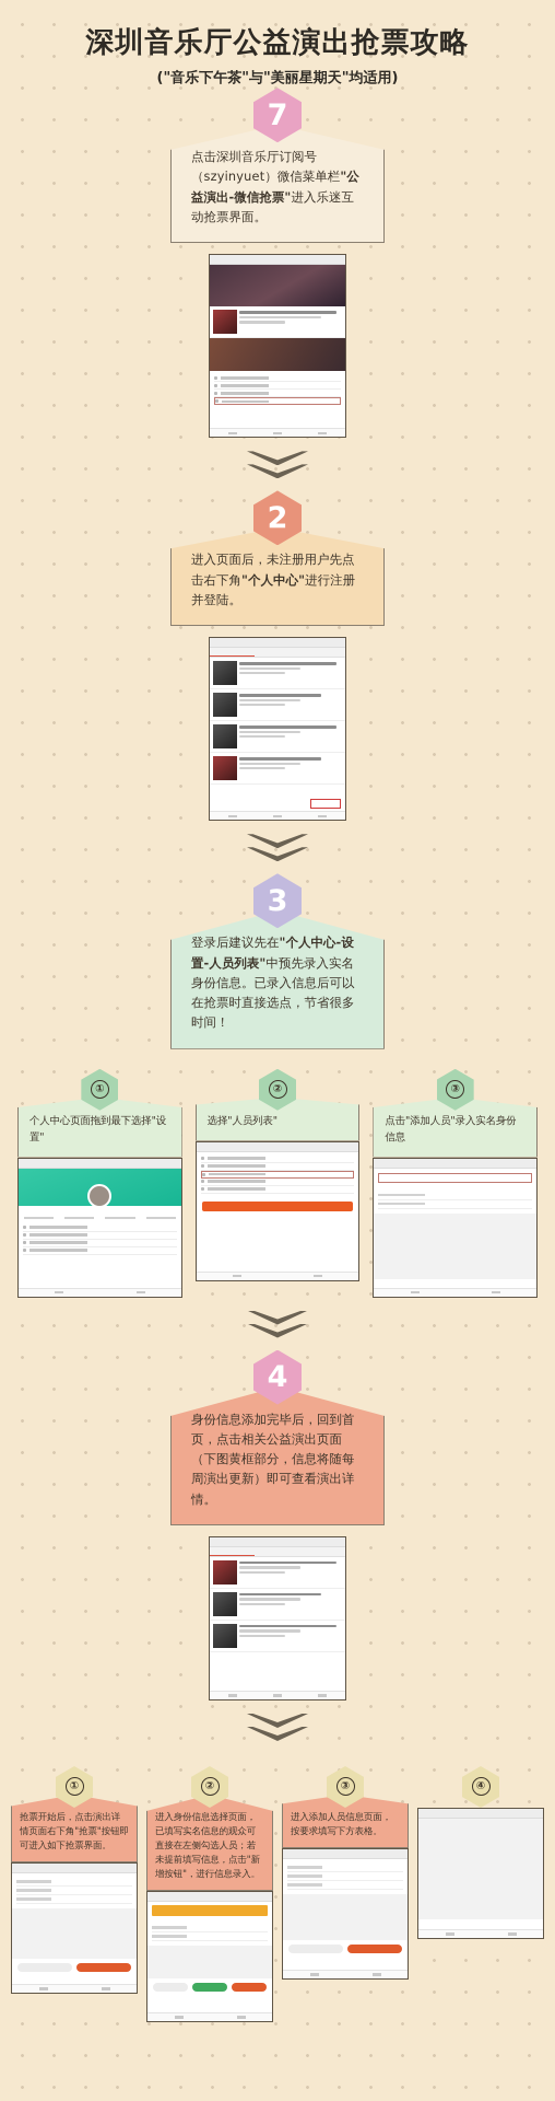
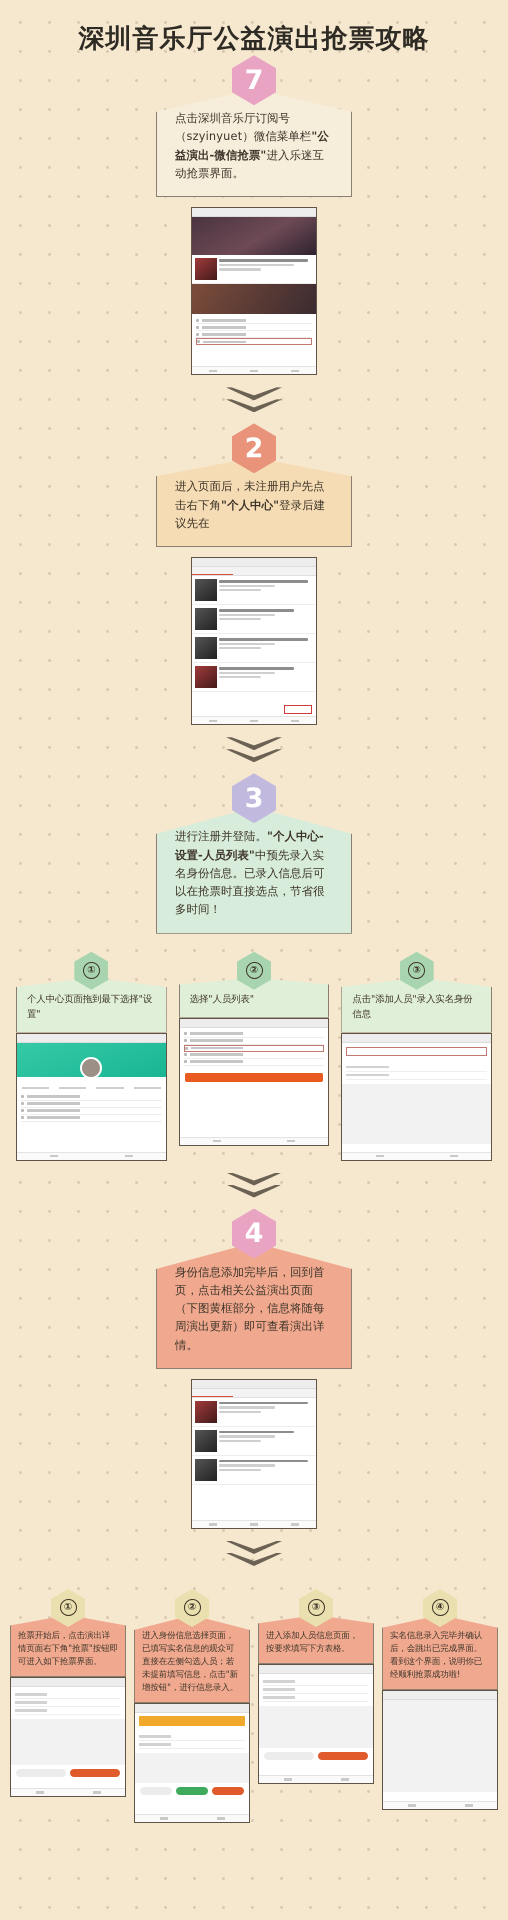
  深圳音乐厅公益演出抢票攻略
- ("音乐下午茶"与"美丽星期天"均适用)
  7
  点击深圳音乐厅订阅号（szyinyuet）微信菜单栏"公益演出-微信抢票"进入乐迷互动抢票界面。
  2
- 进入页面后，未注册用户先点击右下角"个人中心"进行注册并登陆。
+ 进入页面后，未注册用户先点击右下角"个人中心"登录后建议先在
  3
- 登录后建议先在"个人中心-设置-人员列表"中预先录入实名身份信息。已录入信息后可以在抢票时直接选点，节省很多时间！
+ 进行注册并登陆。"个人中心-设置-人员列表"中预先录入实名身份信息。已录入信息后可以在抢票时直接选点，节省很多时间！
  ①
  个人中心页面拖到最下选择"设置"
  ②
  选择"人员列表"
  ③
  点击"添加人员"录入实名身份信息
  4
  身份信息添加完毕后，回到首页，点击相关公益演出页面（下图黄框部分，信息将随每周演出更新）即可查看演出详情。
  ①
  抢票开始后，点击演出详情页面右下角"抢票"按钮即可进入如下抢票界面。
  ②
  进入身份信息选择页面，已填写实名信息的观众可直接在左侧勾选人员；若未提前填写信息，点击"新增按钮"，进行信息录入。
  ③
  进入添加人员信息页面，按要求填写下方表格。
  ④
+ 实名信息录入完毕并确认后，会跳出已完成界面。看到这个界面，说明你已经顺利抢票成功啦!
